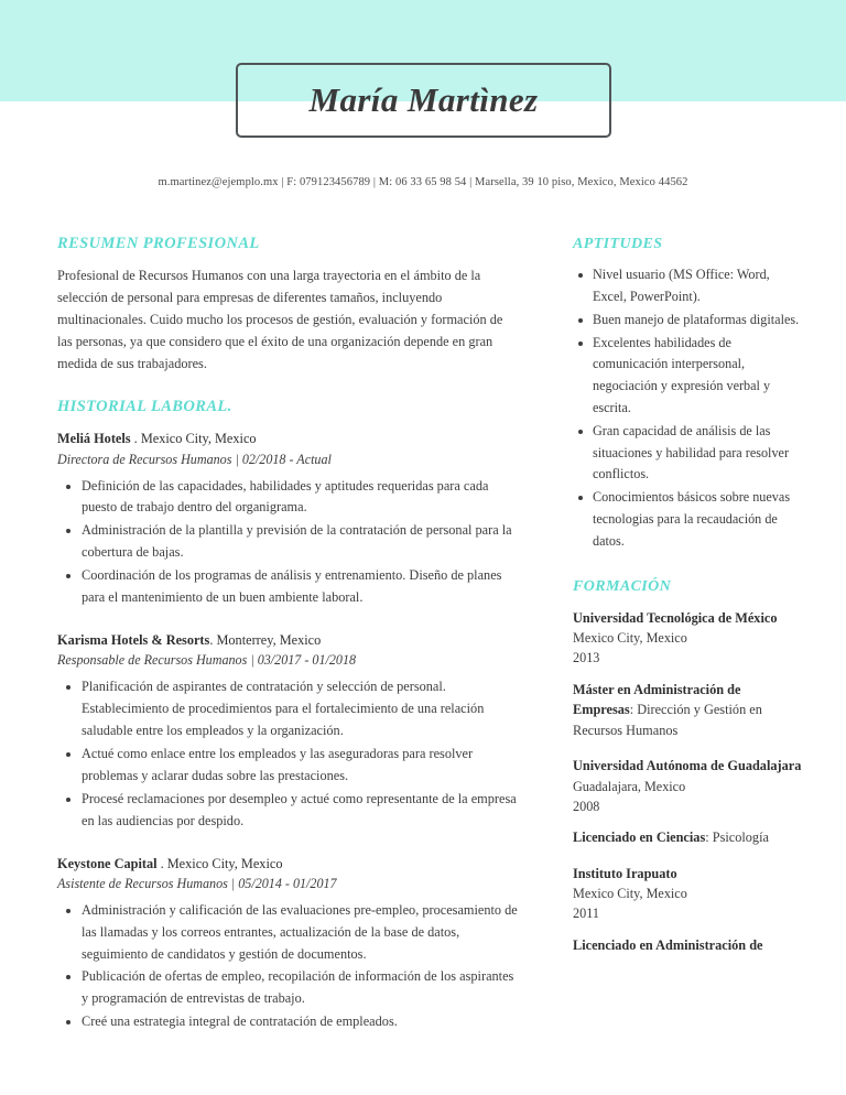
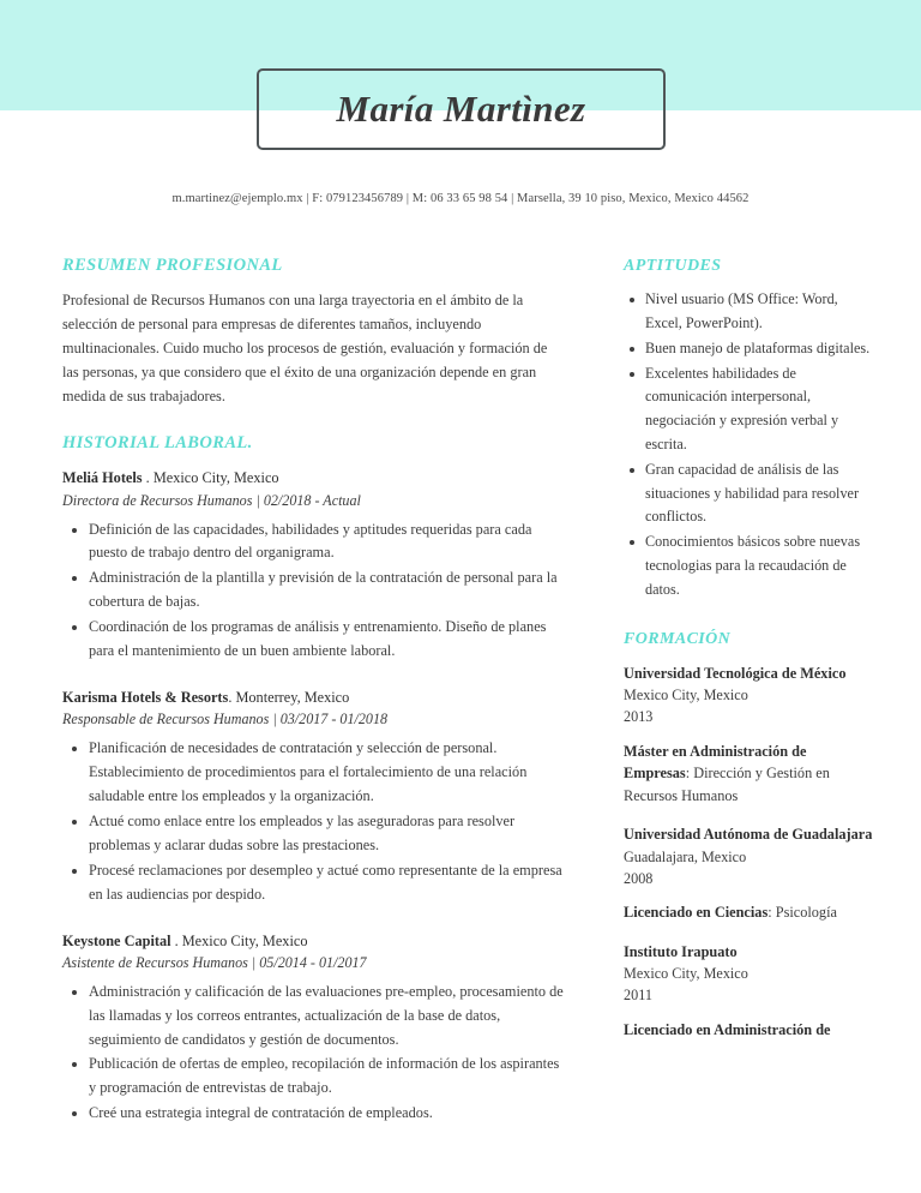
  María Martìnez
  m.martinez@ejemplo.mx | F: 079123456789 | M: 06 33 65 98 54 | Marsella, 39 10 piso, Mexico, Mexico 44562
  RESUMEN PROFESIONAL
  Profesional de Recursos Humanos con una larga trayectoria en el ámbito de la selección de personal para empresas de diferentes tamaños, incluyendo multinacionales. Cuido mucho los procesos de gestión, evaluación y formación de las personas, ya que considero que el éxito de una organización depende en gran medida de sus trabajadores.
  HISTORIAL LABORAL.
  Meliá Hotels . Mexico City, Mexico
  Directora de Recursos Humanos | 02/2018 - Actual
  Definición de las capacidades, habilidades y aptitudes requeridas para cada puesto de trabajo dentro del organigrama.
  Administración de la plantilla y previsión de la contratación de personal para la cobertura de bajas.
  Coordinación de los programas de análisis y entrenamiento. Diseño de planes para el mantenimiento de un buen ambiente laboral.
  Karisma Hotels & Resorts. Monterrey, Mexico
  Responsable de Recursos Humanos | 03/2017 - 01/2018
- Planificación de aspirantes de contratación y selección de personal. Establecimiento de procedimientos para el fortalecimiento de una relación saludable entre los empleados y la organización.
+ Planificación de necesidades de contratación y selección de personal. Establecimiento de procedimientos para el fortalecimiento de una relación saludable entre los empleados y la organización.
  Actué como enlace entre los empleados y las aseguradoras para resolver problemas y aclarar dudas sobre las prestaciones.
  Procesé reclamaciones por desempleo y actué como representante de la empresa en las audiencias por despido.
  Keystone Capital . Mexico City, Mexico
  Asistente de Recursos Humanos | 05/2014 - 01/2017
  Administración y calificación de las evaluaciones pre-empleo, procesamiento de las llamadas y los correos entrantes, actualización de la base de datos, seguimiento de candidatos y gestión de documentos.
  Publicación de ofertas de empleo, recopilación de información de los aspirantes y programación de entrevistas de trabajo.
  Creé una estrategia integral de contratación de empleados.
  APTITUDES
  Nivel usuario (MS Office: Word, Excel, PowerPoint).
  Buen manejo de plataformas digitales.
  Excelentes habilidades de comunicación interpersonal, negociación y expresión verbal y escrita.
  Gran capacidad de análisis de las situaciones y habilidad para resolver conflictos.
  Conocimientos básicos sobre nuevas tecnologias para la recaudación de datos.
  FORMACIÓN
  Universidad Tecnológica de México
  Mexico City, Mexico
  2013
  Máster en Administración de Empresas: Dirección y Gestión en Recursos Humanos
  Universidad Autónoma de Guadalajara
  Guadalajara, Mexico
  2008
  Licenciado en Ciencias: Psicología
  Instituto Irapuato
  Mexico City, Mexico
  2011
  Licenciado en Administración de
